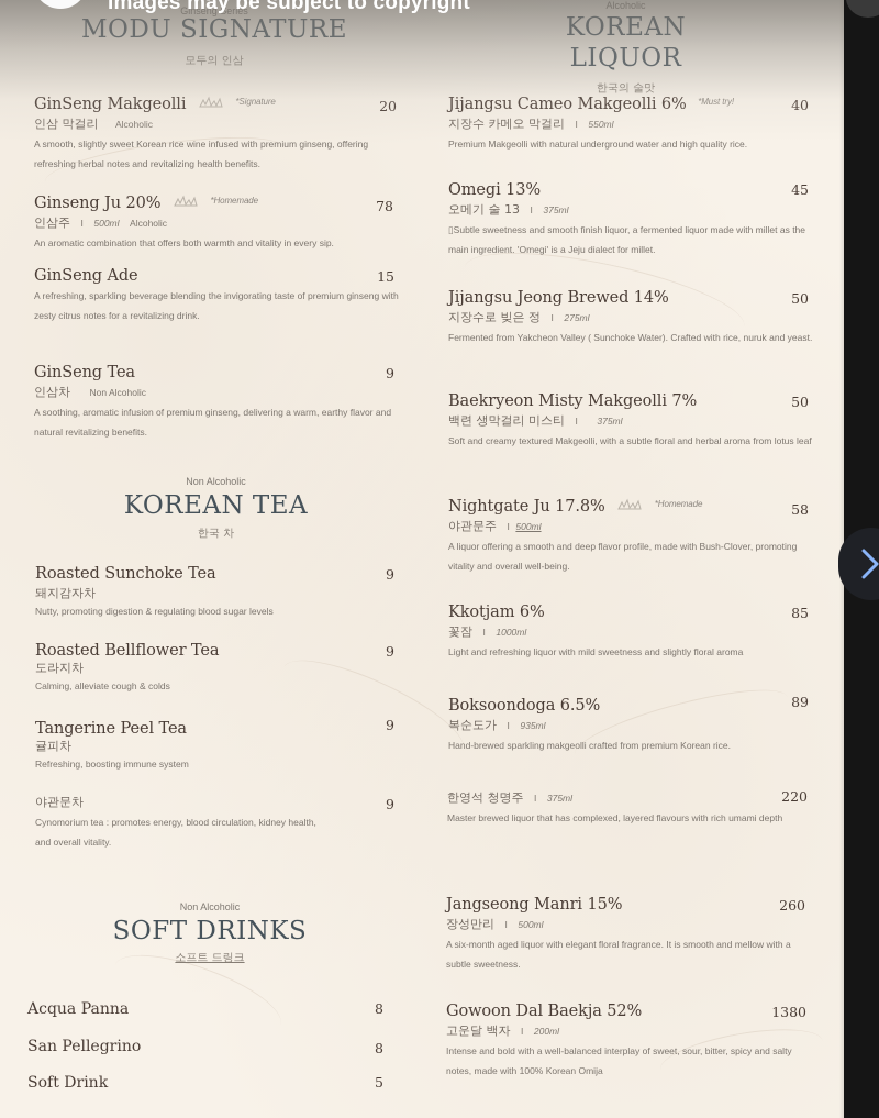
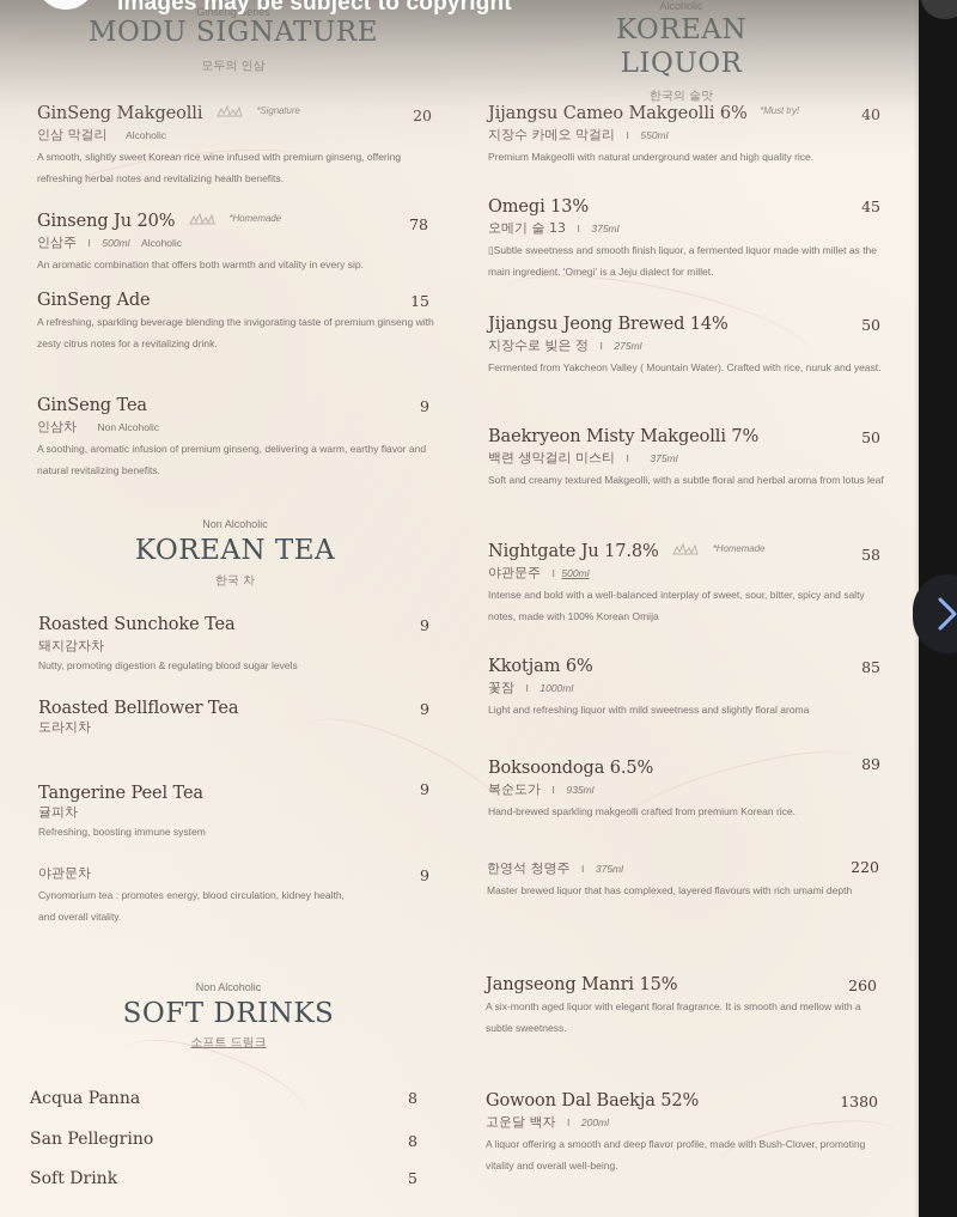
  A smooth, slightly sweet Korean rice wine infused with premium ginseng, offering refreshing herbal notes and revitalizing health benefits.
  Ginseng Ju 20% *Homemade
  78
  인삼주 I 500ml Alcoholic
  An aromatic combination that offers both warmth and vitality in every sip.
  GinSeng Ade
  15
  A refreshing, sparkling beverage blending the invigorating taste of premium ginseng with zesty citrus notes for a revitalizing drink.
  GinSeng Tea
  9
  인삼차 Non Alcoholic
  A soothing, aromatic infusion of premium ginseng, delivering a warm, earthy flavor and natural revitalizing benefits.
  Non Alcoholic
  KOREAN TEA
  한국 차
  Roasted Sunchoke Tea
  9
  돼지감자차
  Nutty, promoting digestion & regulating blood sugar levels
  Roasted Bellflower Tea
  9
  도라지차
- Calming, alleviate cough & colds
  Tangerine Peel Tea
  9
  귤피차
  Refreshing, boosting immune system
  9
  야관문차
  Cynomorium tea : promotes energy, blood circulation, kidney health, and overall vitality.
  Non Alcoholic
  SOFT DRINKS
  소프트 드링크
  Acqua Panna
  8
  San Pellegrino
  8
  Soft Drink
  5
  Premium Makgeolli with natural underground water and high quality rice.
  Omegi 13%
  45
  오메기 술 13 I 375ml
  ▯Subtle sweetness and smooth finish liquor, a fermented liquor made with millet as the main ingredient. 'Omegi' is a Jeju dialect for millet.
  Jijangsu Jeong Brewed 14%
  50
  지장수로 빚은 정 I 275ml
- Fermented from Yakcheon Valley ( Sunchoke Water). Crafted with rice, nuruk and yeast.
+ Fermented from Yakcheon Valley ( Mountain Water). Crafted with rice, nuruk and yeast.
  Baekryeon Misty Makgeolli 7%
  50
  백련 생막걸리 미스티 I 375ml
  Soft and creamy textured Makgeolli, with a subtle floral and herbal aroma from lotus leaf
  Nightgate Ju 17.8% *Homemade
  58
  야관문주 I 500ml
- A liquor offering a smooth and deep flavor profile, made with Bush-Clover, promoting vitality and overall well-being.
+ Intense and bold with a well-balanced interplay of sweet, sour, bitter, spicy and salty notes, made with 100% Korean Omija
  Kkotjam 6%
  85
  꽃잠 I 1000ml
  Light and refreshing liquor with mild sweetness and slightly floral aroma
  Boksoondoga 6.5%
  89
  복순도가 I 935ml
  Hand-brewed sparkling makgeolli crafted from premium Korean rice.
  220
  한영석 청명주 I 375ml
  Master brewed liquor that has complexed, layered flavours with rich umami depth
  Jangseong Manri 15%
  260
- 장성만리 I 500ml
  A six-month aged liquor with elegant floral fragrance. It is smooth and mellow with a subtle sweetness.
  Gowoon Dal Baekja 52%
  1380
  고운달 백자 I 200ml
- Intense and bold with a well-balanced interplay of sweet, sour, bitter, spicy and salty notes, made with 100% Korean Omija
+ A liquor offering a smooth and deep flavor profile, made with Bush-Clover, promoting vitality and overall well-being.
  Images may be subject to copyright
